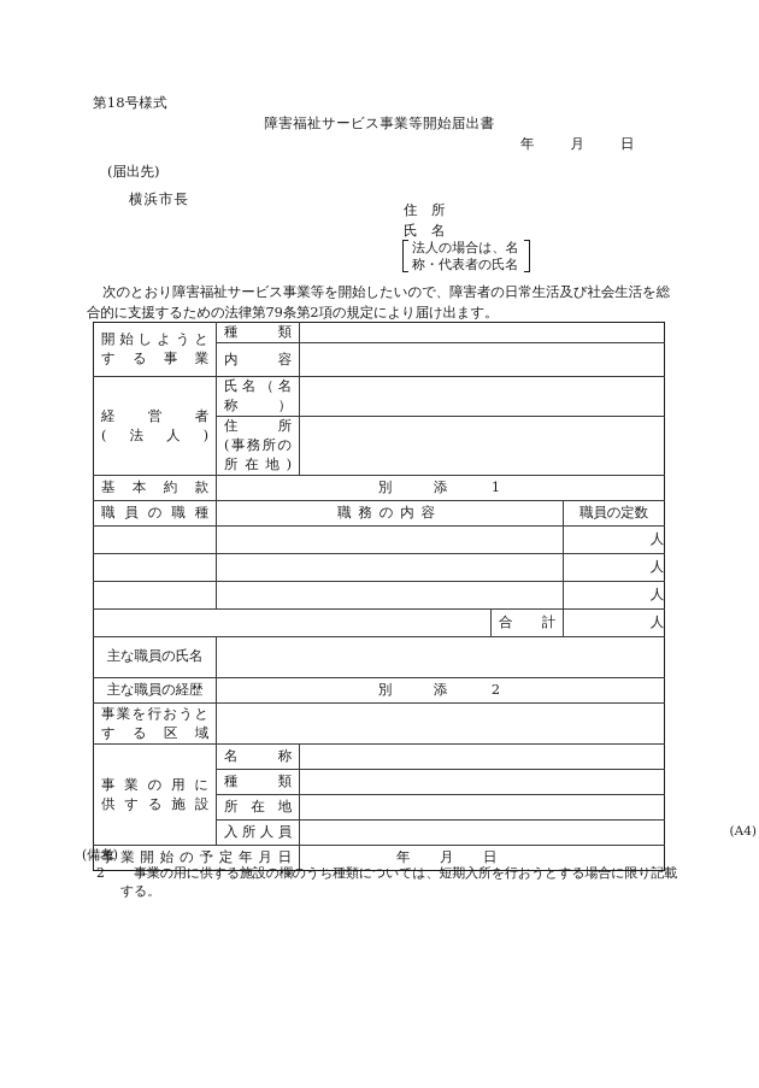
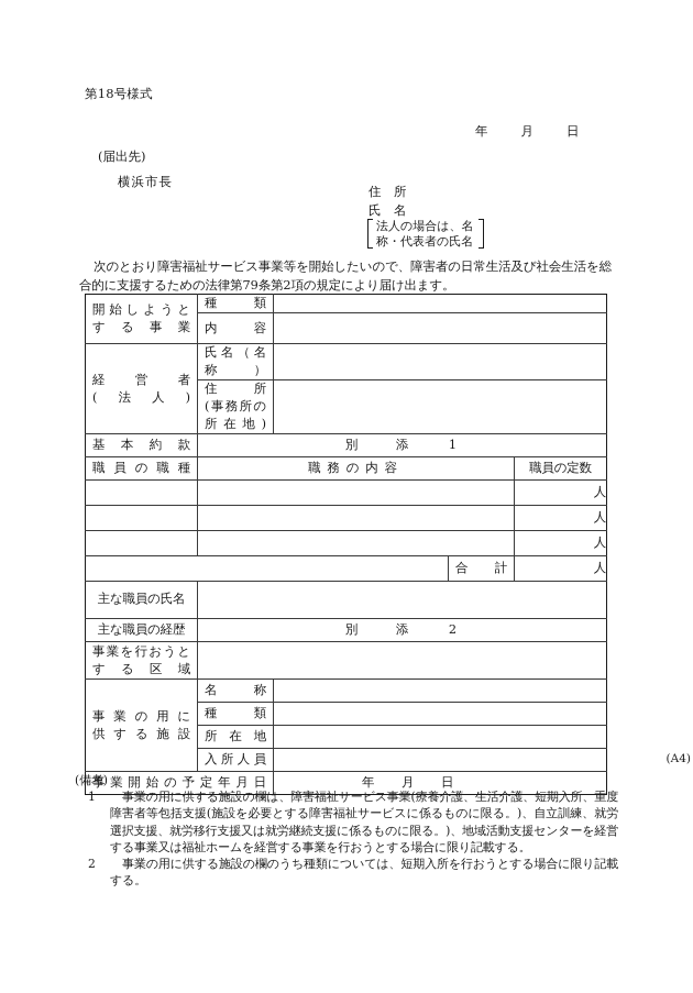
  第18号様式
- 障害福祉サービス事業等開始届出書
  年 月 日
  (届出先)
  横浜市長
  住 所
  氏 名
  法人の場合は、名
  称・代表者の氏名
  次のとおり障害福祉サービス事業等を開始したいので、障害者の日常生活及び社会生活を総合的に支援するための法律第79条第2項の規定により届け出ます。
  開始しようと する事業	種類
  内容
  経営者 (法人)	氏名（名称）
  住所 (事務所の所在地)
  基本約款	別 添 1
  職員の職種	職務の内容	職員の定数
  		人
  		人
  		人
  	合計	人
  主な職員の氏名
  主な職員の経歴	別 添 2
  事業を行おうと する区域
  事業の用に 供する施設	名称
  種類
  所在地
  入所人員
  事業開始の予定年月日	年 月 日
  (A4)
  (備考)
+ 1
+ 事業の用に供する施設の欄は、障害福祉サービス事業(療養介護、生活介護、短期入所、重度障害者等包括支援(施設を必要とする障害福祉サービスに係るものに限る。)、自立訓練、就労選択支援、就労移行支援又は就労継続支援に係るものに限る。)、地域活動支援センターを経営する事業又は福祉ホームを経営する事業を行おうとする場合に限り記載する。
  2
  事業の用に供する施設の欄のうち種類については、短期入所を行おうとする場合に限り記載する。
